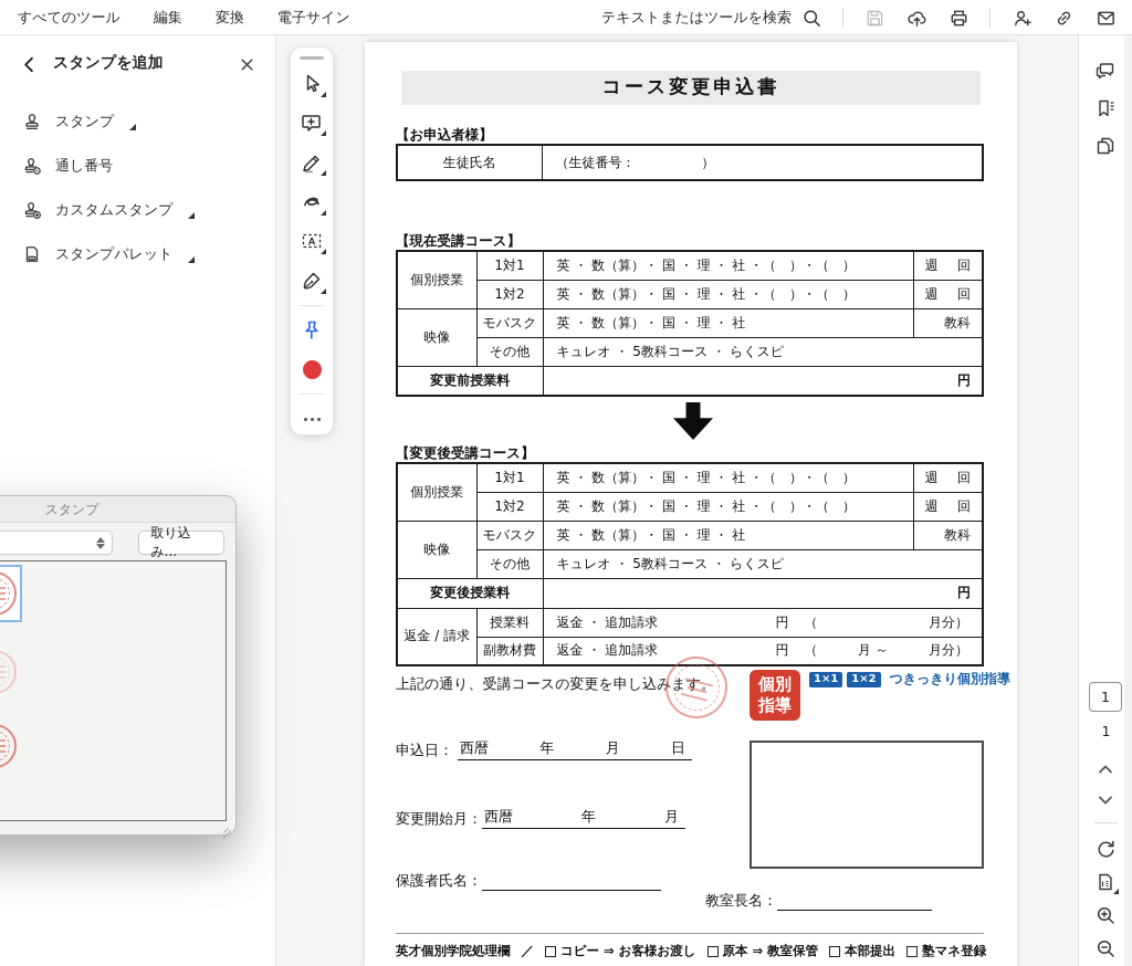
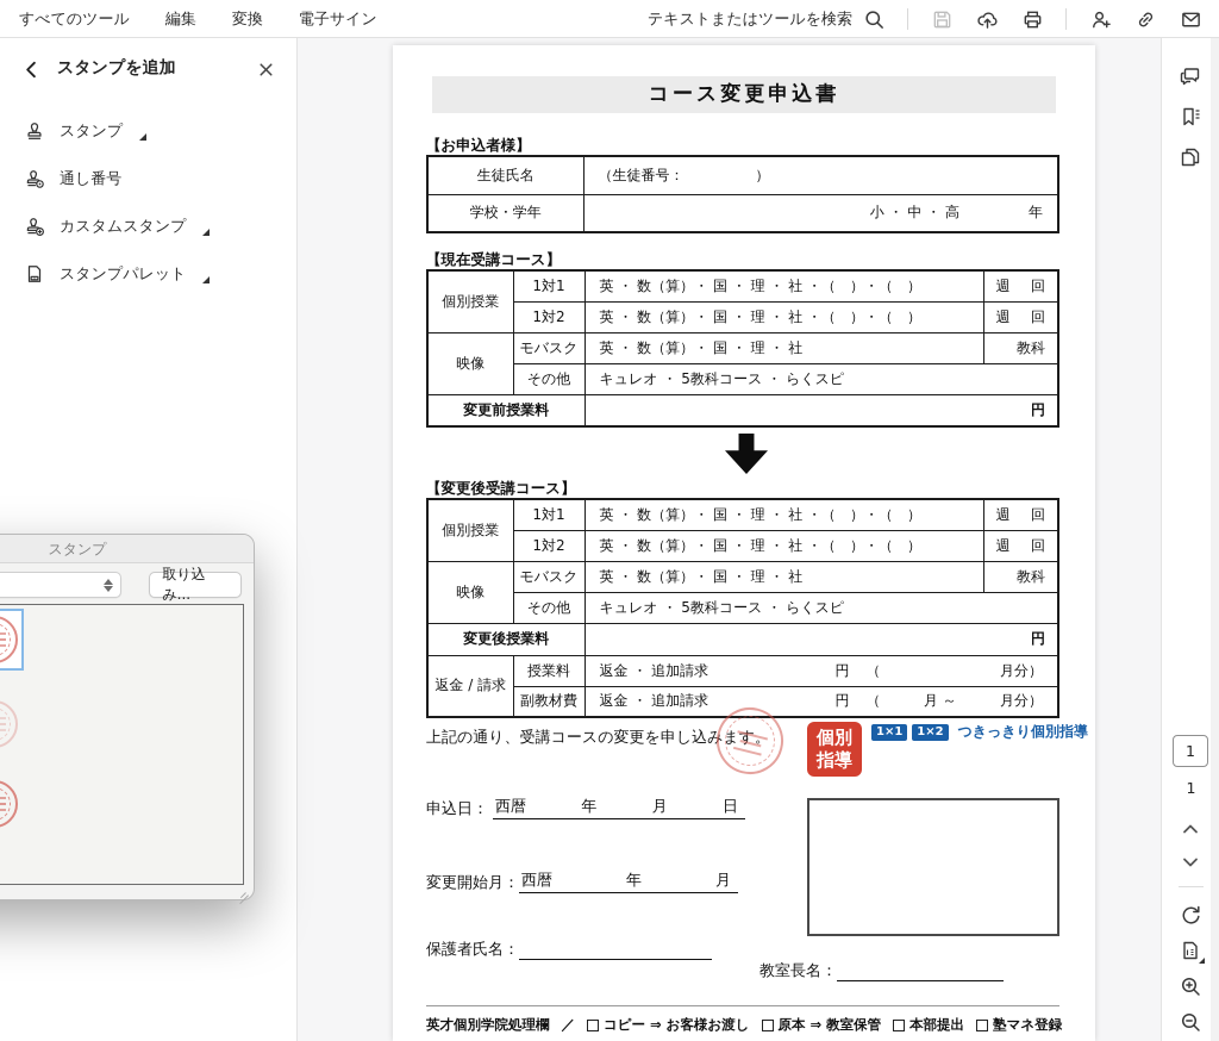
  すべてのツール
  編集
  変換
  電子サイン
  テキストまたはツールを検索
  スタンプを追加
  スタンプ
  通し番号
  カスタムスタンプ
  スタンプパレット
- A
  コース変更申込書
  【お申込者様】
  生徒氏名	（生徒番号： ）
+ 学校・学年	小 ・ 中 ・ 高 年
  【現在受講コース】
  個別授業	1対1	英 ・ 数（算）・ 国 ・ 理 ・ 社 ・（ ）・（ ）	週 回
  1対2	英 ・ 数（算）・ 国 ・ 理 ・ 社 ・（ ）・（ ）	週 回
  映像	モバスク	英 ・ 数（算）・ 国 ・ 理 ・ 社	教科
  その他	キュレオ ・ 5教科コース ・ らくスピ
  変更前授業料	円
  【変更後受講コース】
  個別授業	1対1	英 ・ 数（算）・ 国 ・ 理 ・ 社 ・（ ）・（ ）	週 回
  1対2	英 ・ 数（算）・ 国 ・ 理 ・ 社 ・（ ）・（ ）	週 回
  映像	モバスク	英 ・ 数（算）・ 国 ・ 理 ・ 社	教科
  その他	キュレオ ・ 5教科コース ・ らくスピ
  変更後授業料	円
  返金 / 請求	授業料	返金 ・ 追加請求 円 （ 月分）
  副教材費	返金 ・ 追加請求 円 （ 月 ～ 月分）
  上記の通り、受講コースの変更を申し込みます。
  個別
  指導
  1×1
  1×2
  つきっきり個別指導
  申込日：
  西暦
  年
  月
  日
  変更開始月：
  西暦
  年
  月
  保護者氏名：
  教室長名：
  英才個別学院処理欄
  ／
  コピー ⇒ お客様お渡し
  原本 ⇒ 教室保管
  本部提出
  塾マネ登録
  スタンプ
  取り込み...
  1
  1
